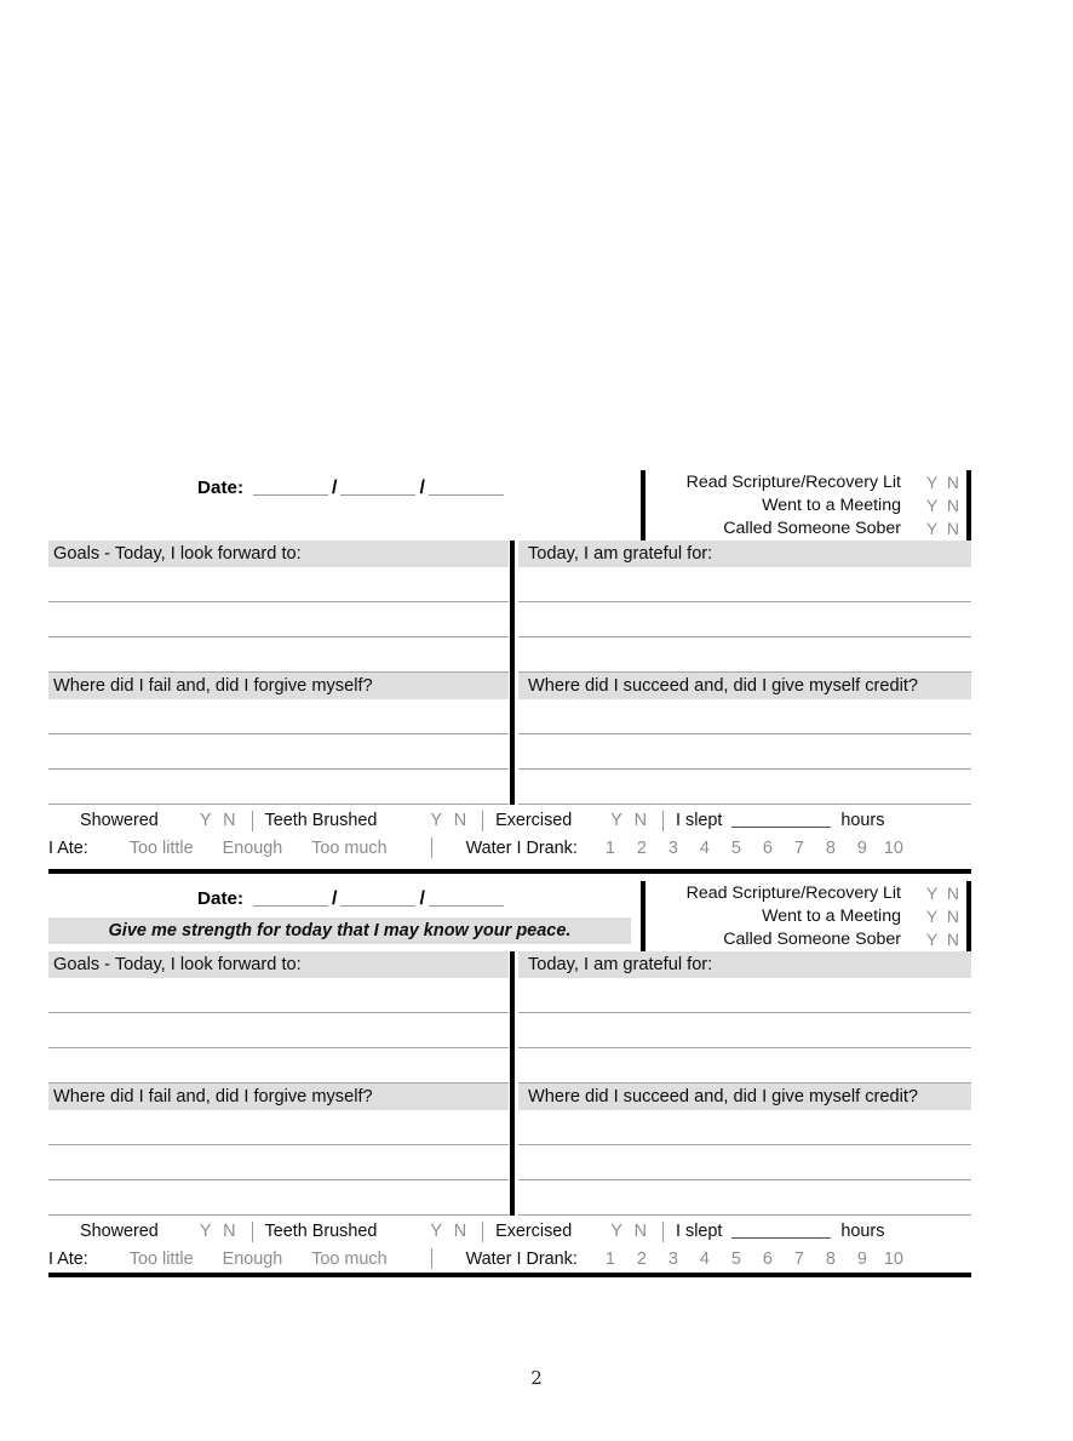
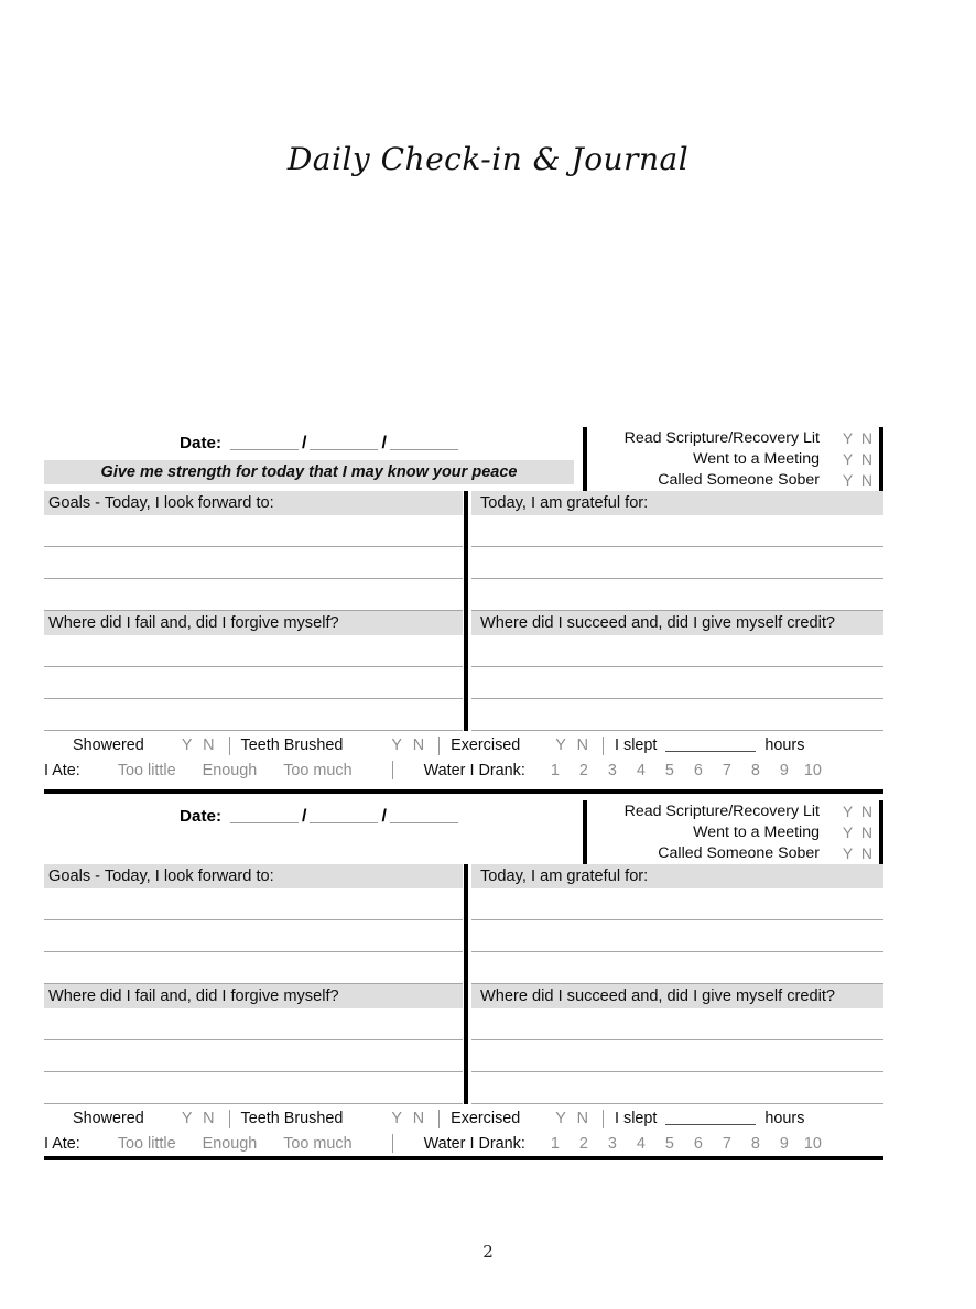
+ Daily Check-in & Journal
  Date:
  /
  /
+ Give me strength for today that I may know your peace
  Read Scripture/Recovery Lit
  Y N
  Went to a Meeting
  Y N
  Called Someone Sober
  Y N
  Goals - Today, I look forward to:
  Today, I am grateful for:
  Where did I fail and, did I forgive myself?
  Where did I succeed and, did I give myself credit?
  Showered
  Y N
  Teeth Brushed
  Y N
  Exercised
  Y N
  I slept
  hours
  I Ate:
  Too little
  Enough
  Too much
  Water I Drank:
  1 2 3 4 5 6 7 8 9 10
  Date:
  /
  /
- Give me strength for today that I may know your peace.
  Read Scripture/Recovery Lit
  Y N
  Went to a Meeting
  Y N
  Called Someone Sober
  Y N
  Goals - Today, I look forward to:
  Today, I am grateful for:
  Where did I fail and, did I forgive myself?
  Where did I succeed and, did I give myself credit?
  Showered
  Y N
  Teeth Brushed
  Y N
  Exercised
  Y N
  I slept
  hours
  I Ate:
  Too little
  Enough
  Too much
  Water I Drank:
  1 2 3 4 5 6 7 8 9 10
  2
